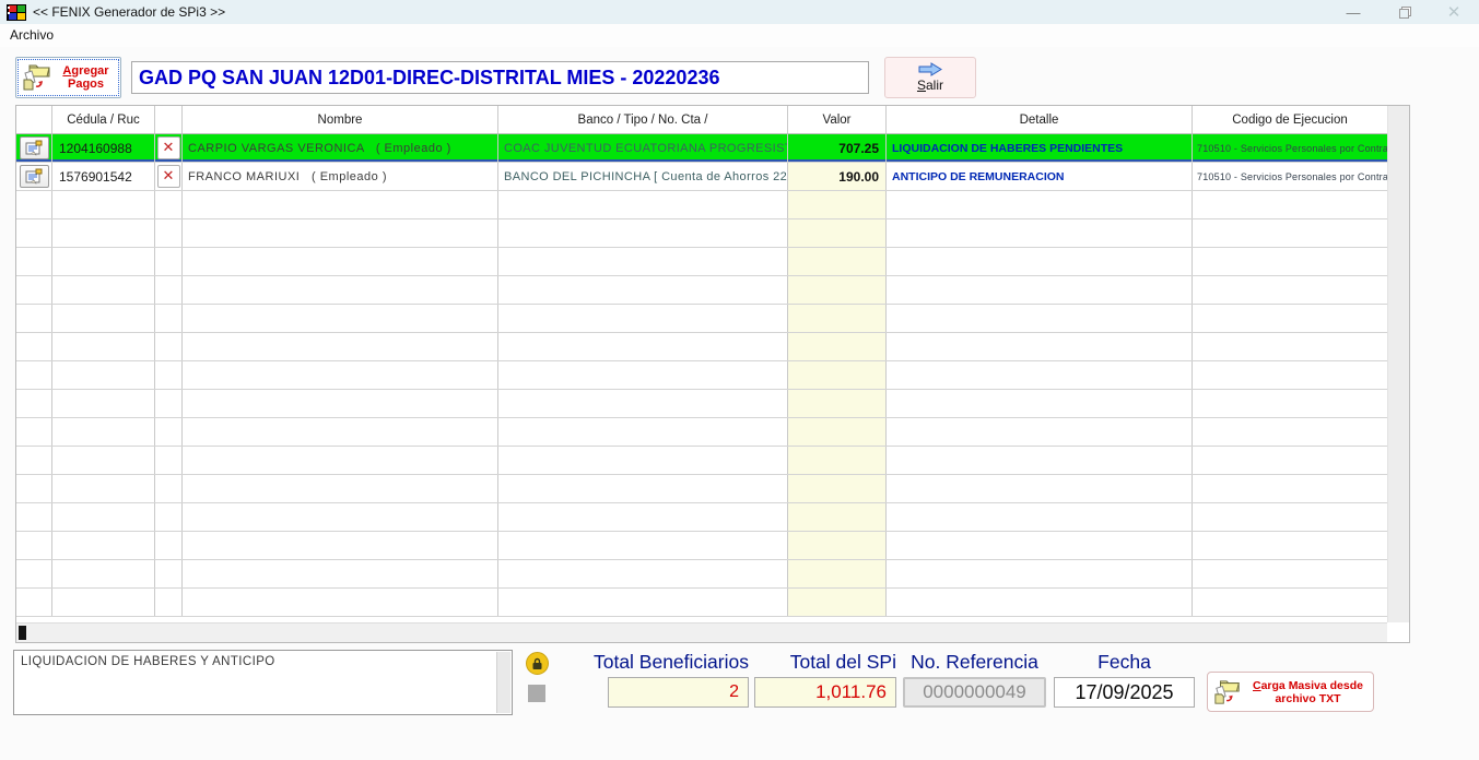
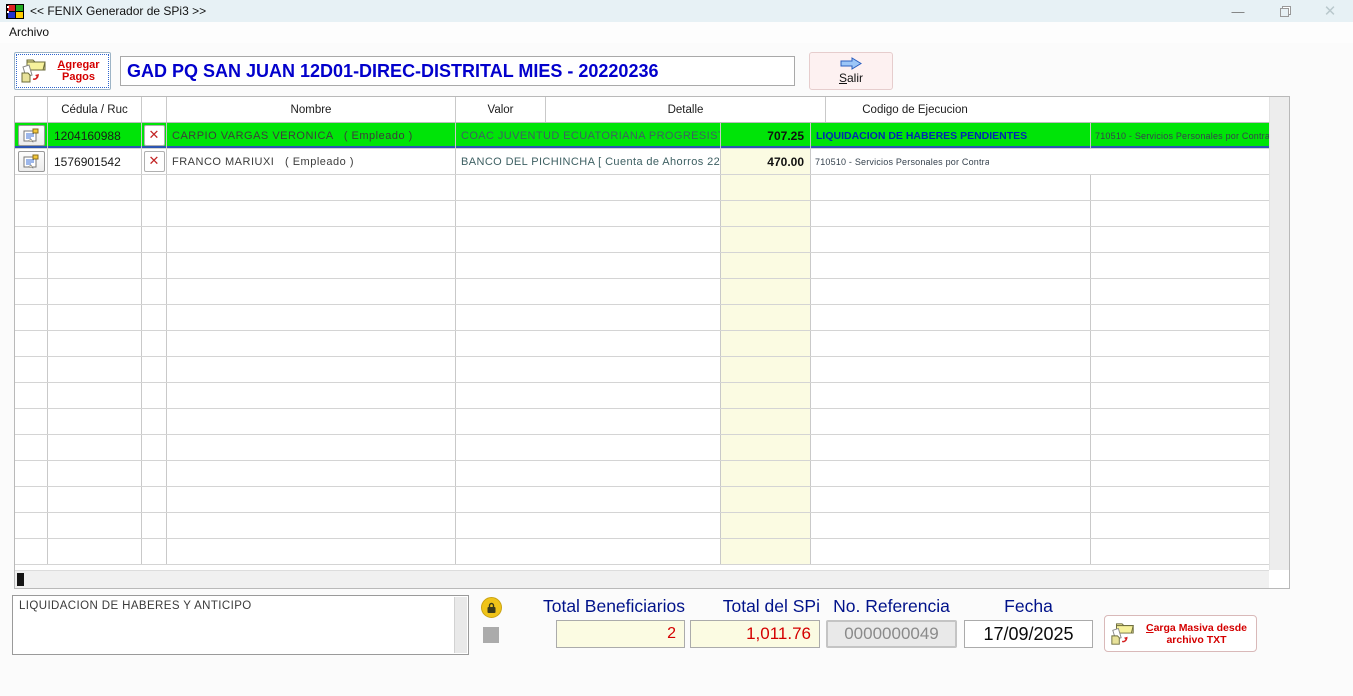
  << FENIX Generador de SPi3 >>
  —
  ✕
  Archivo
  Agregar
  Pagos
  GAD PQ SAN JUAN 12D01-DIREC-DISTRITAL MIES - 20220236
  Salir
  Cédula / Ruc
  Nombre
- Banco / Tipo / No. Cta /
  Valor
  Detalle
  Codigo de Ejecucion
  1204160988
  ✕
  CARPIO VARGAS VERONICA ( Empleado )
  COAC JUVENTUD ECUATORIANA PROGRESIS
  707.25
  LIQUIDACION DE HABERES PENDIENTES
  710510 - Servicios Personales por Contra
  1576901542
  ✕
  FRANCO MARIUXI ( Empleado )
  BANCO DEL PICHINCHA [ Cuenta de Ahorros 22
- 190.00
+ 470.00
- ANTICIPO DE REMUNERACION
  710510 - Servicios Personales por Contra
  LIQUIDACION DE HABERES Y ANTICIPO
  Total Beneficiarios
  2
  Total del SPi
  1,011.76
  No. Referencia
  0000000049
  Fecha
  17/09/2025
  Carga Masiva desde
  archivo TXT
